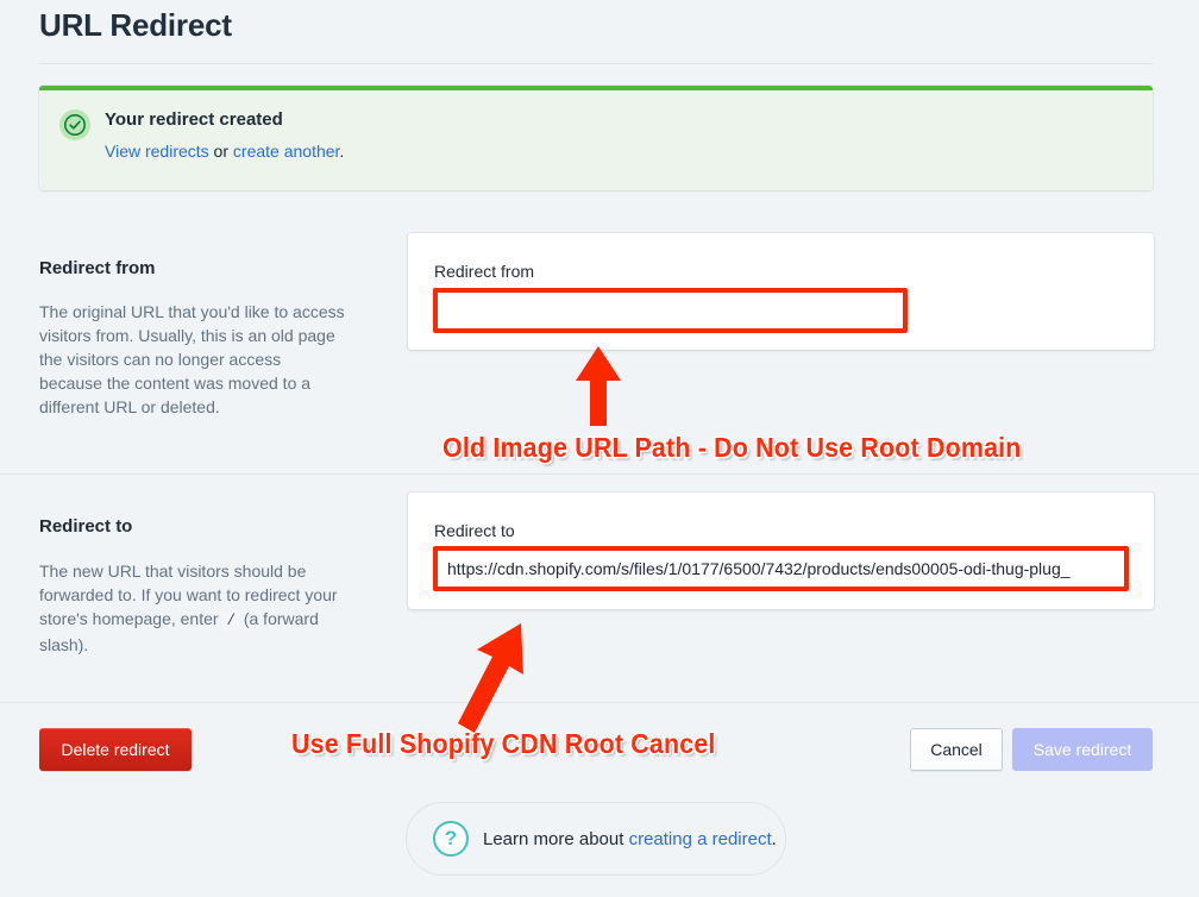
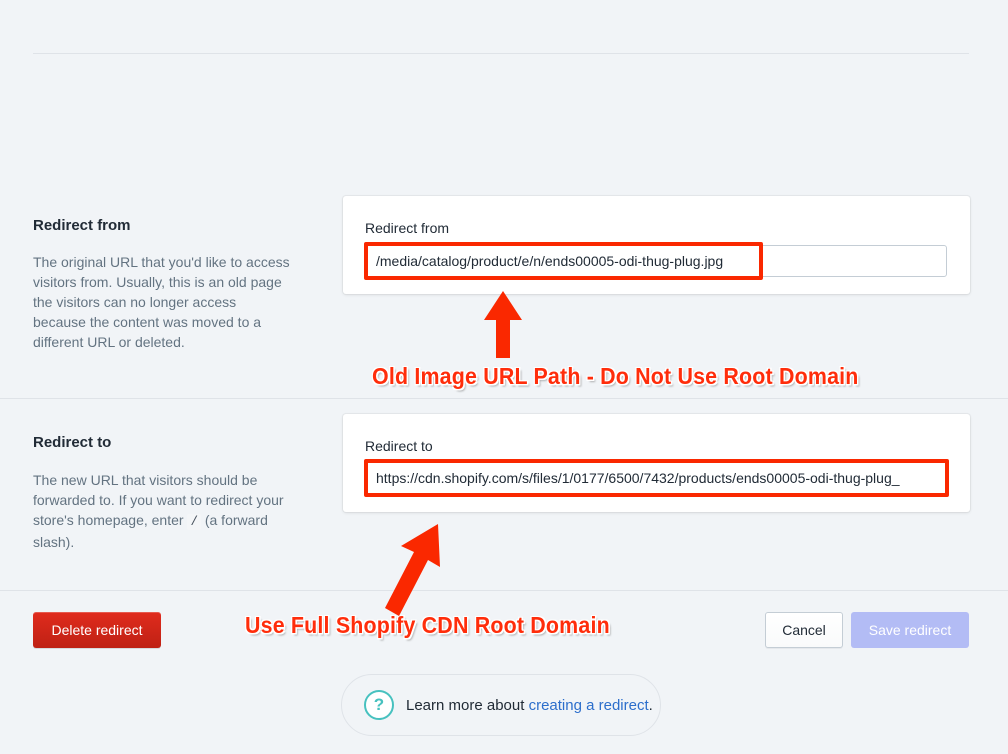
- URL Redirect
- Your redirect created
- View redirects or create another.
  Redirect from
  The original URL that you'd like to access visitors from. Usually, this is an old page the visitors can no longer access because the content was moved to a different URL or deleted.
  Redirect from
+ /media/catalog/product/e/n/ends00005-odi-thug-plug.jpg
  Old Image URL Path - Do Not Use Root Domain
  Redirect to
  The new URL that visitors should be forwarded to. If you want to redirect your store's homepage, enter / (a forward slash).
  Redirect to
  https://cdn.shopify.com/s/files/1/0177/6500/7432/products/ends00005-odi-thug-plug_
- Use Full Shopify CDN Root Cancel
+ Use Full Shopify CDN Root Domain
  Delete redirect
  Cancel
  Save redirect
  ?
  Learn more about creating a redirect.
